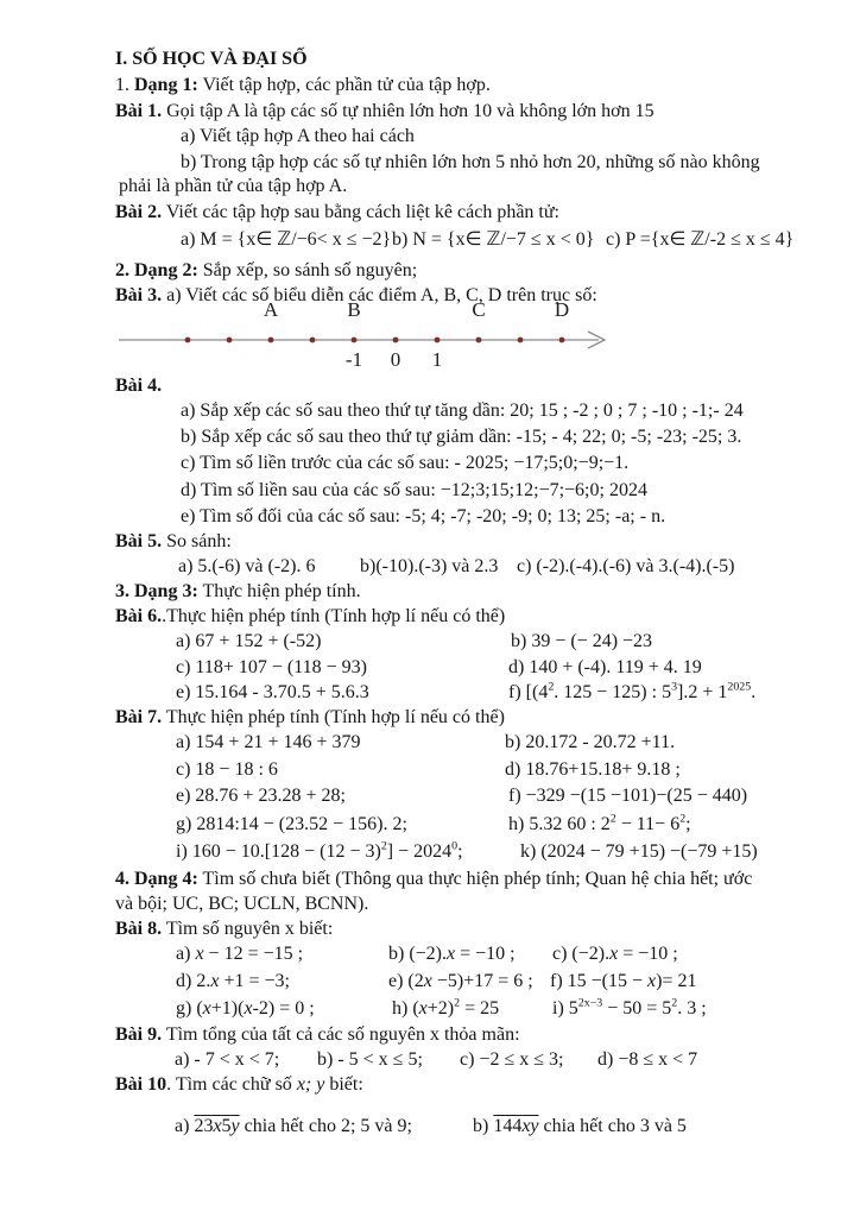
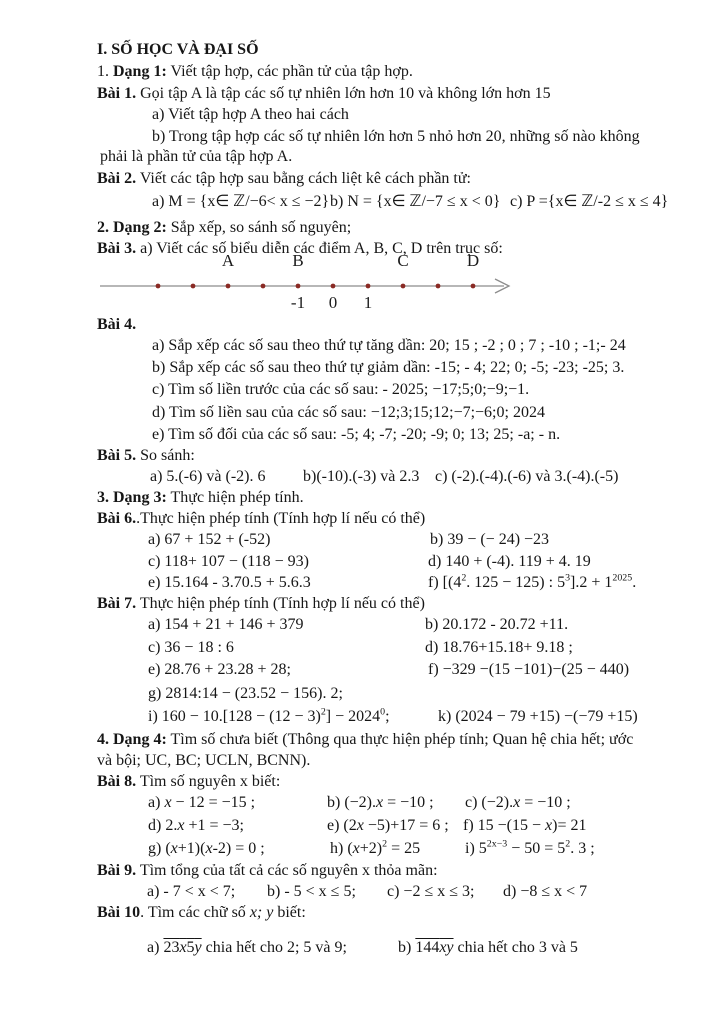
  A
  B
  C
  D
  -1
  0
  1
  I. SỐ HỌC VÀ ĐẠI SỐ
  1. Dạng 1: Viết tập hợp, các phần tử của tập hợp.
  Bài 1. Gọi tập A là tập các số tự nhiên lớn hơn 10 và không lớn hơn 15
  a) Viết tập hợp A theo hai cách
  b) Trong tập hợp các số tự nhiên lớn hơn 5 nhỏ hơn 20, những số nào không
  phải là phần tử của tập hợp A.
  Bài 2. Viết các tập hợp sau bằng cách liệt kê cách phần tử:
  a) M = {x∈ ℤ/−6< x ≤ −2}
  b) N = {x∈ ℤ/−7 ≤ x < 0}
  c) P ={x∈ ℤ/-2 ≤ x ≤ 4}
  2. Dạng 2: Sắp xếp, so sánh số nguyên;
  Bài 3. a) Viết các số biểu diễn các điểm A, B, C, D trên trục số:
  Bài 4.
  a) Sắp xếp các số sau theo thứ tự tăng dần: 20; 15 ; -2 ; 0 ; 7 ; -10 ; -1;- 24
  b) Sắp xếp các số sau theo thứ tự giảm dần: -15; - 4; 22; 0; -5; -23; -25; 3.
  c) Tìm số liền trước của các số sau: - 2025; −17;5;0;−9;−1.
  d) Tìm số liền sau của các số sau: −12;3;15;12;−7;−6;0; 2024
  e) Tìm số đối của các số sau: -5; 4; -7; -20; -9; 0; 13; 25; -a; - n.
  Bài 5. So sánh:
  a) 5.(-6) và (-2). 6
  b)(-10).(-3) và 2.3
  c) (-2).(-4).(-6) và 3.(-4).(-5)
  3. Dạng 3: Thực hiện phép tính.
  Bài 6..Thực hiện phép tính (Tính hợp lí nếu có thể)
  a) 67 + 152 + (-52)
  b) 39 − (− 24) −23
  c) 118+ 107 − (118 − 93)
  d) 140 + (-4). 119 + 4. 19
  e) 15.164 - 3.70.5 + 5.6.3
  f) [(42. 125 − 125) : 53].2 + 12025.
  Bài 7. Thực hiện phép tính (Tính hợp lí nếu có thể)
  a) 154 + 21 + 146 + 379
  b) 20.172 - 20.72 +11.
- c) 18 − 18 : 6
+ c) 36 − 18 : 6
  d) 18.76+15.18+ 9.18 ;
  e) 28.76 + 23.28 + 28;
  f) −329 −(15 −101)−(25 − 440)
  g) 2814:14 − (23.52 − 156). 2;
- h) 5.32 60 : 22 − 11− 62;
  i) 160 − 10.[128 − (12 − 3)2] − 20240;
  k) (2024 − 79 +15) −(−79 +15)
  4. Dạng 4: Tìm số chưa biết (Thông qua thực hiện phép tính; Quan hệ chia hết; ước
  và bội; UC, BC; UCLN, BCNN).
  Bài 8. Tìm số nguyên x biết:
  a) x − 12 = −15 ;
  b) (−2).x = −10 ;
  c) (−2).x = −10 ;
  d) 2.x +1 = −3;
  e) (2x −5)+17 = 6 ;
  f) 15 −(15 − x)= 21
  g) (x+1)(x-2) = 0 ;
  h) (x+2)2 = 25
  i) 52x−3 − 50 = 52. 3 ;
  Bài 9. Tìm tổng của tất cả các số nguyên x thỏa mãn:
  a) - 7 < x < 7;
  b) - 5 < x ≤ 5;
  c) −2 ≤ x ≤ 3;
  d) −8 ≤ x < 7
  Bài 10. Tìm các chữ số x; y biết:
  a) 23x5y chia hết cho 2; 5 và 9;
  b) 144xy chia hết cho 3 và 5
